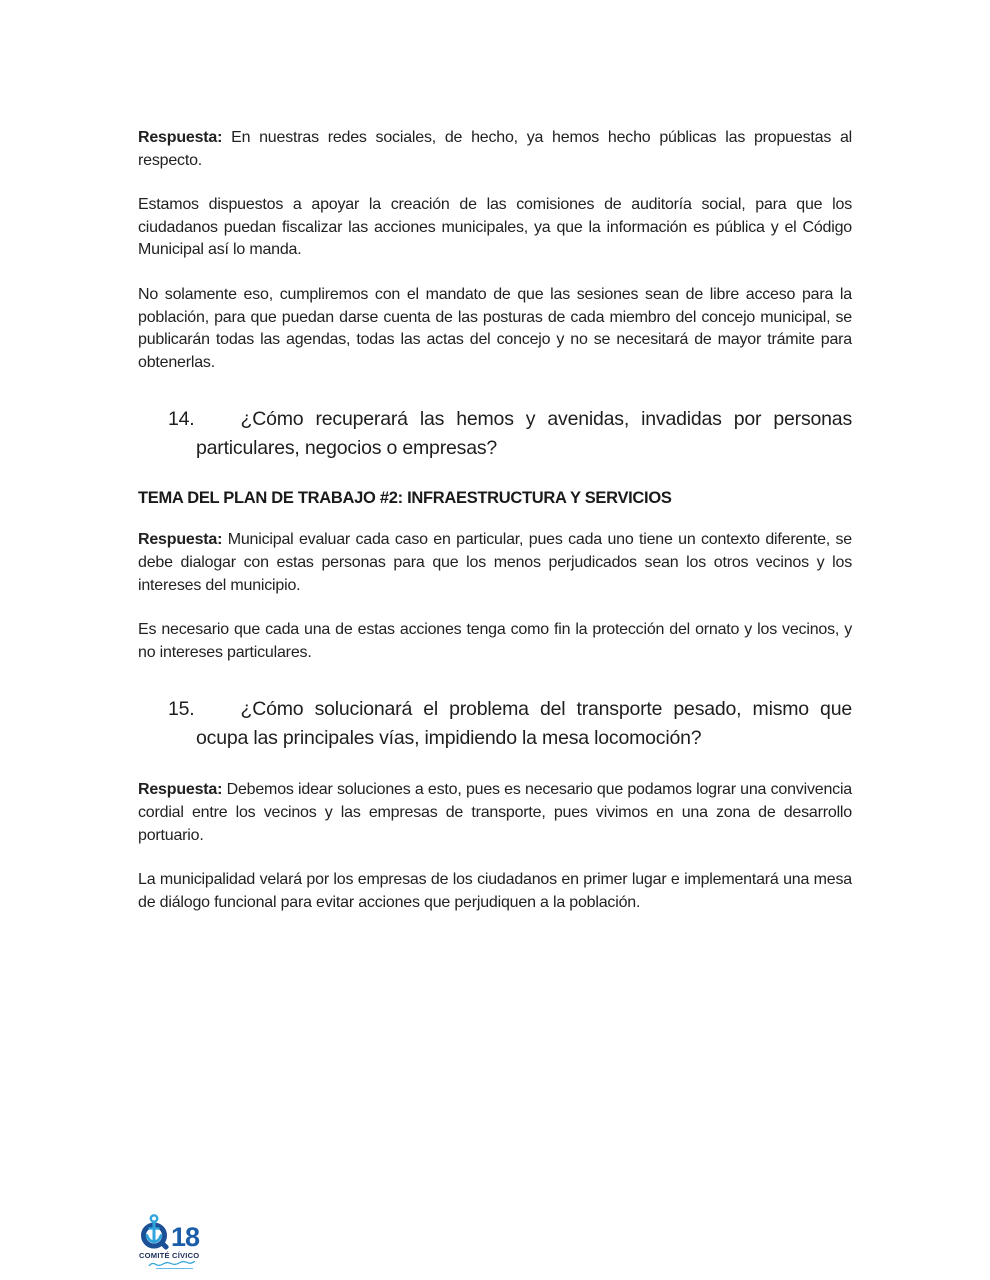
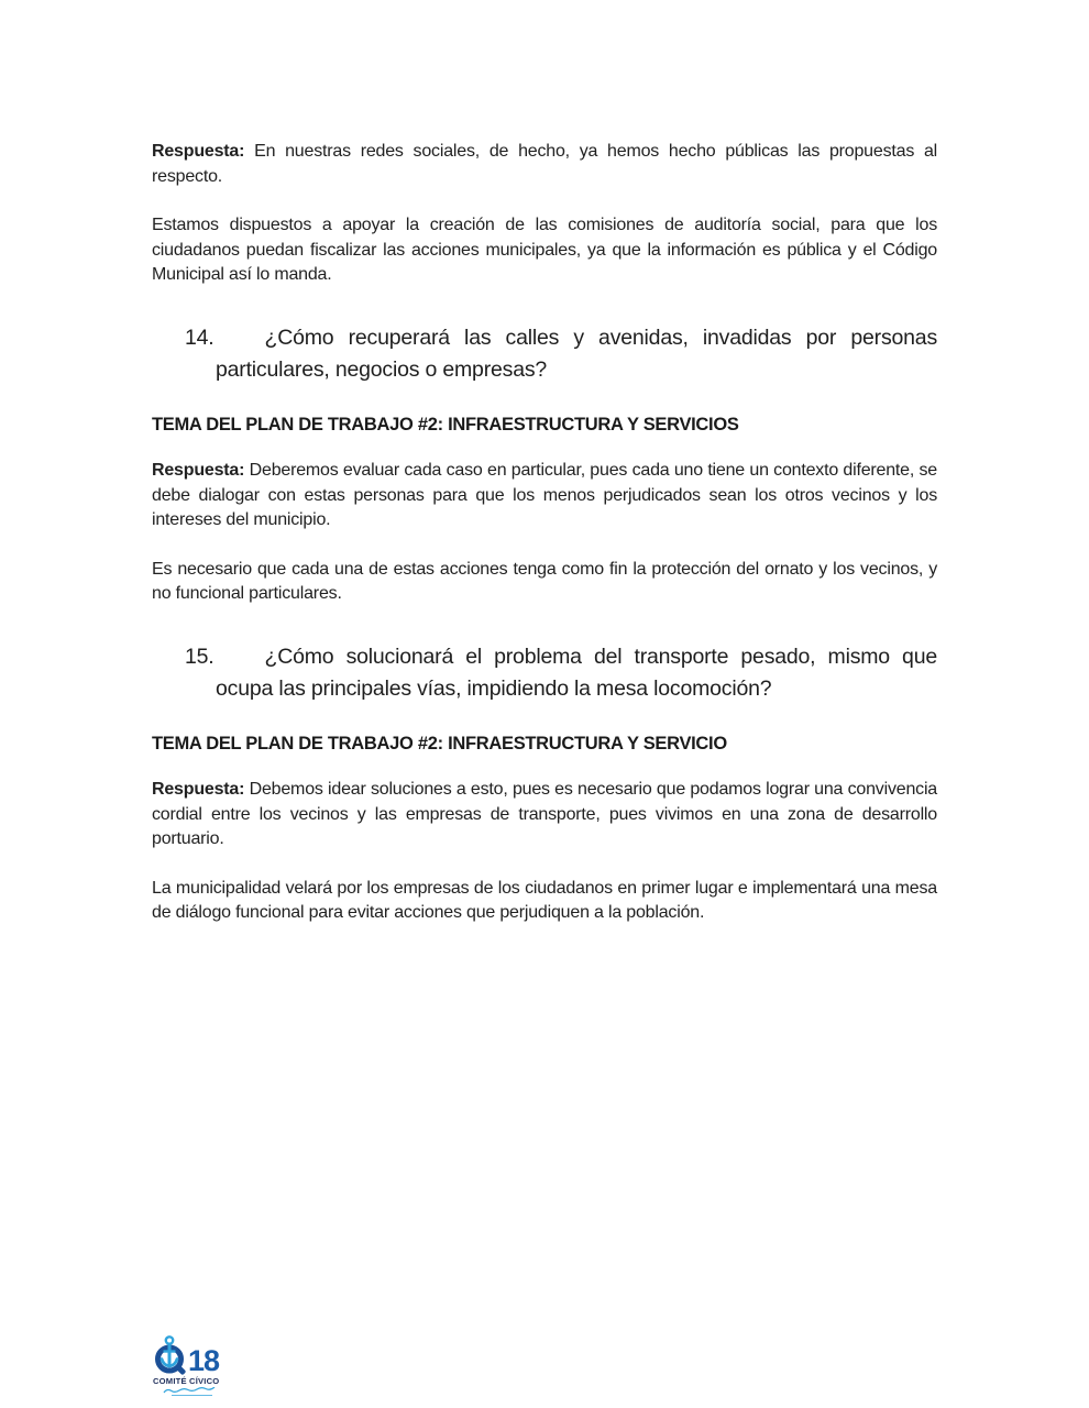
  Respuesta: En nuestras redes sociales, de hecho, ya hemos hecho públicas las propuestas al respecto.
  Estamos dispuestos a apoyar la creación de las comisiones de auditoría social, para que los ciudadanos puedan fiscalizar las acciones municipales, ya que la información es pública y el Código Municipal así lo manda.
- No solamente eso, cumpliremos con el mandato de que las sesiones sean de libre acceso para la población, para que puedan darse cuenta de las posturas de cada miembro del concejo municipal, se publicarán todas las agendas, todas las actas del concejo y no se necesitará de mayor trámite para obtenerlas.
- 14. ¿Cómo recuperará las hemos y avenidas, invadidas por personas particulares, negocios o empresas?
+ 14. ¿Cómo recuperará las calles y avenidas, invadidas por personas particulares, negocios o empresas?
  TEMA DEL PLAN DE TRABAJO #2: INFRAESTRUCTURA Y SERVICIOS
- Respuesta: Municipal evaluar cada caso en particular, pues cada uno tiene un contexto diferente, se debe dialogar con estas personas para que los menos perjudicados sean los otros vecinos y los intereses del municipio.
+ Respuesta: Deberemos evaluar cada caso en particular, pues cada uno tiene un contexto diferente, se debe dialogar con estas personas para que los menos perjudicados sean los otros vecinos y los intereses del municipio.
- Es necesario que cada una de estas acciones tenga como fin la protección del ornato y los vecinos, y no intereses particulares.
+ Es necesario que cada una de estas acciones tenga como fin la protección del ornato y los vecinos, y no funcional particulares.
  15. ¿Cómo solucionará el problema del transporte pesado, mismo que ocupa las principales vías, impidiendo la mesa locomoción?
+ TEMA DEL PLAN DE TRABAJO #2: INFRAESTRUCTURA Y SERVICIO
  Respuesta: Debemos idear soluciones a esto, pues es necesario que podamos lograr una convivencia cordial entre los vecinos y las empresas de transporte, pues vivimos en una zona de desarrollo portuario.
  La municipalidad velará por los empresas de los ciudadanos en primer lugar e implementará una mesa de diálogo funcional para evitar acciones que perjudiquen a la población.
  18
  COMITÉ CÍVICO
